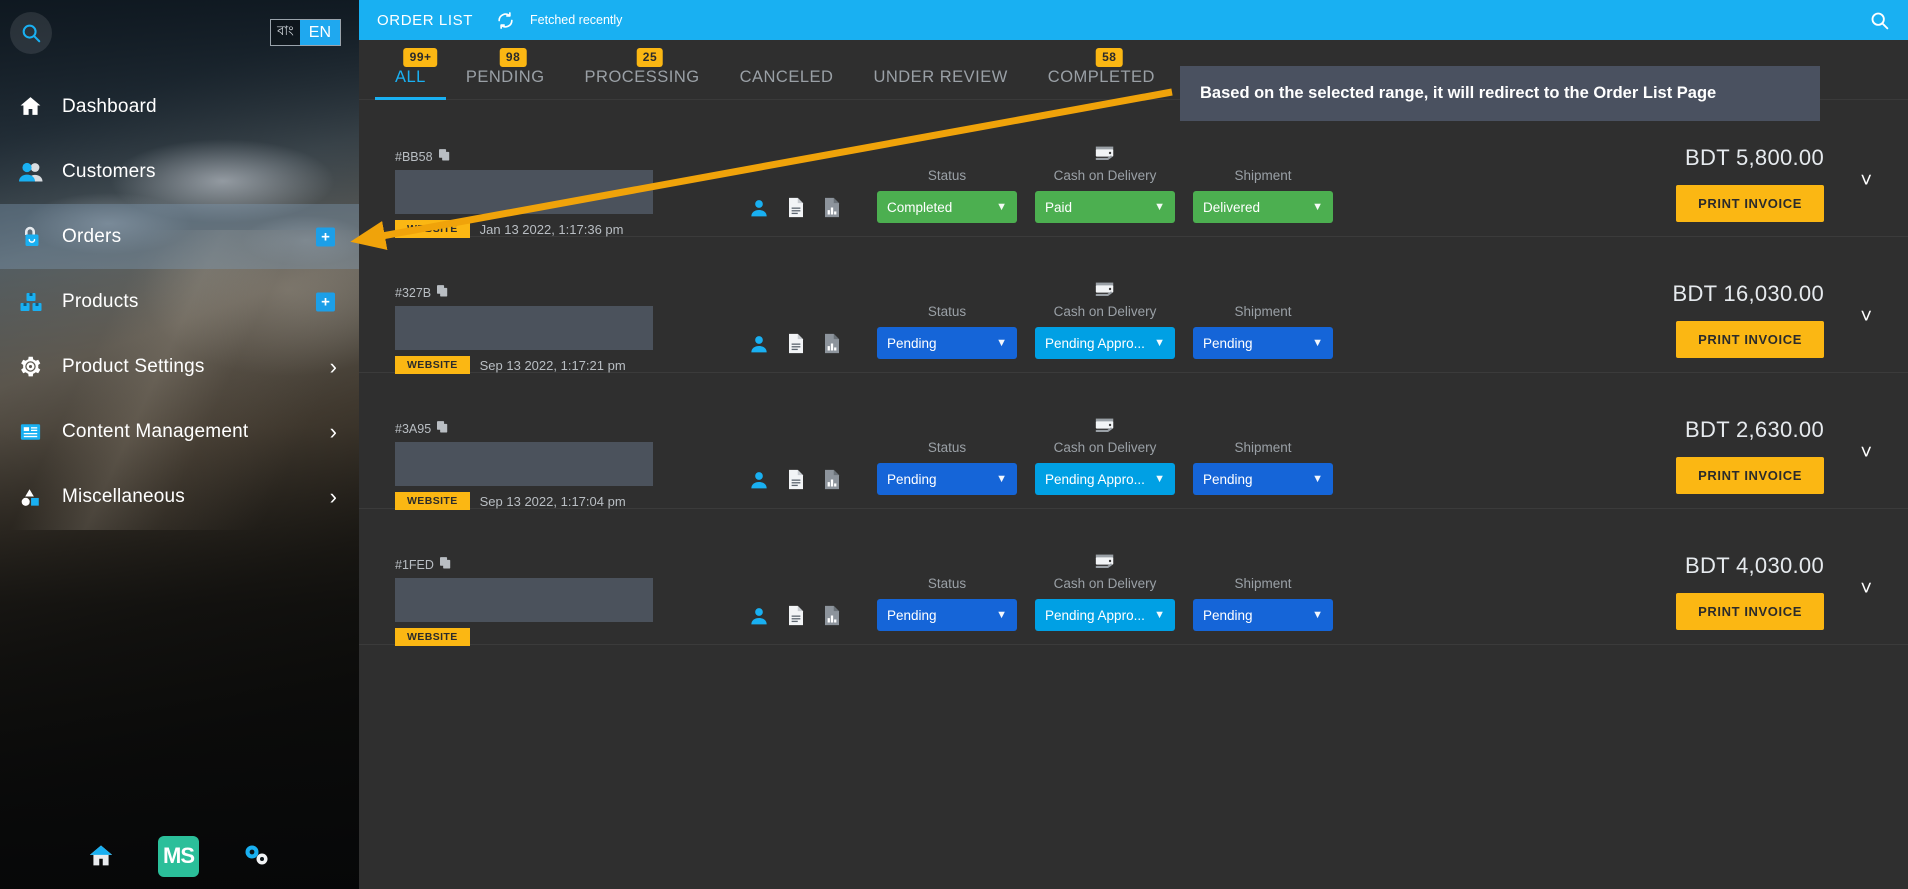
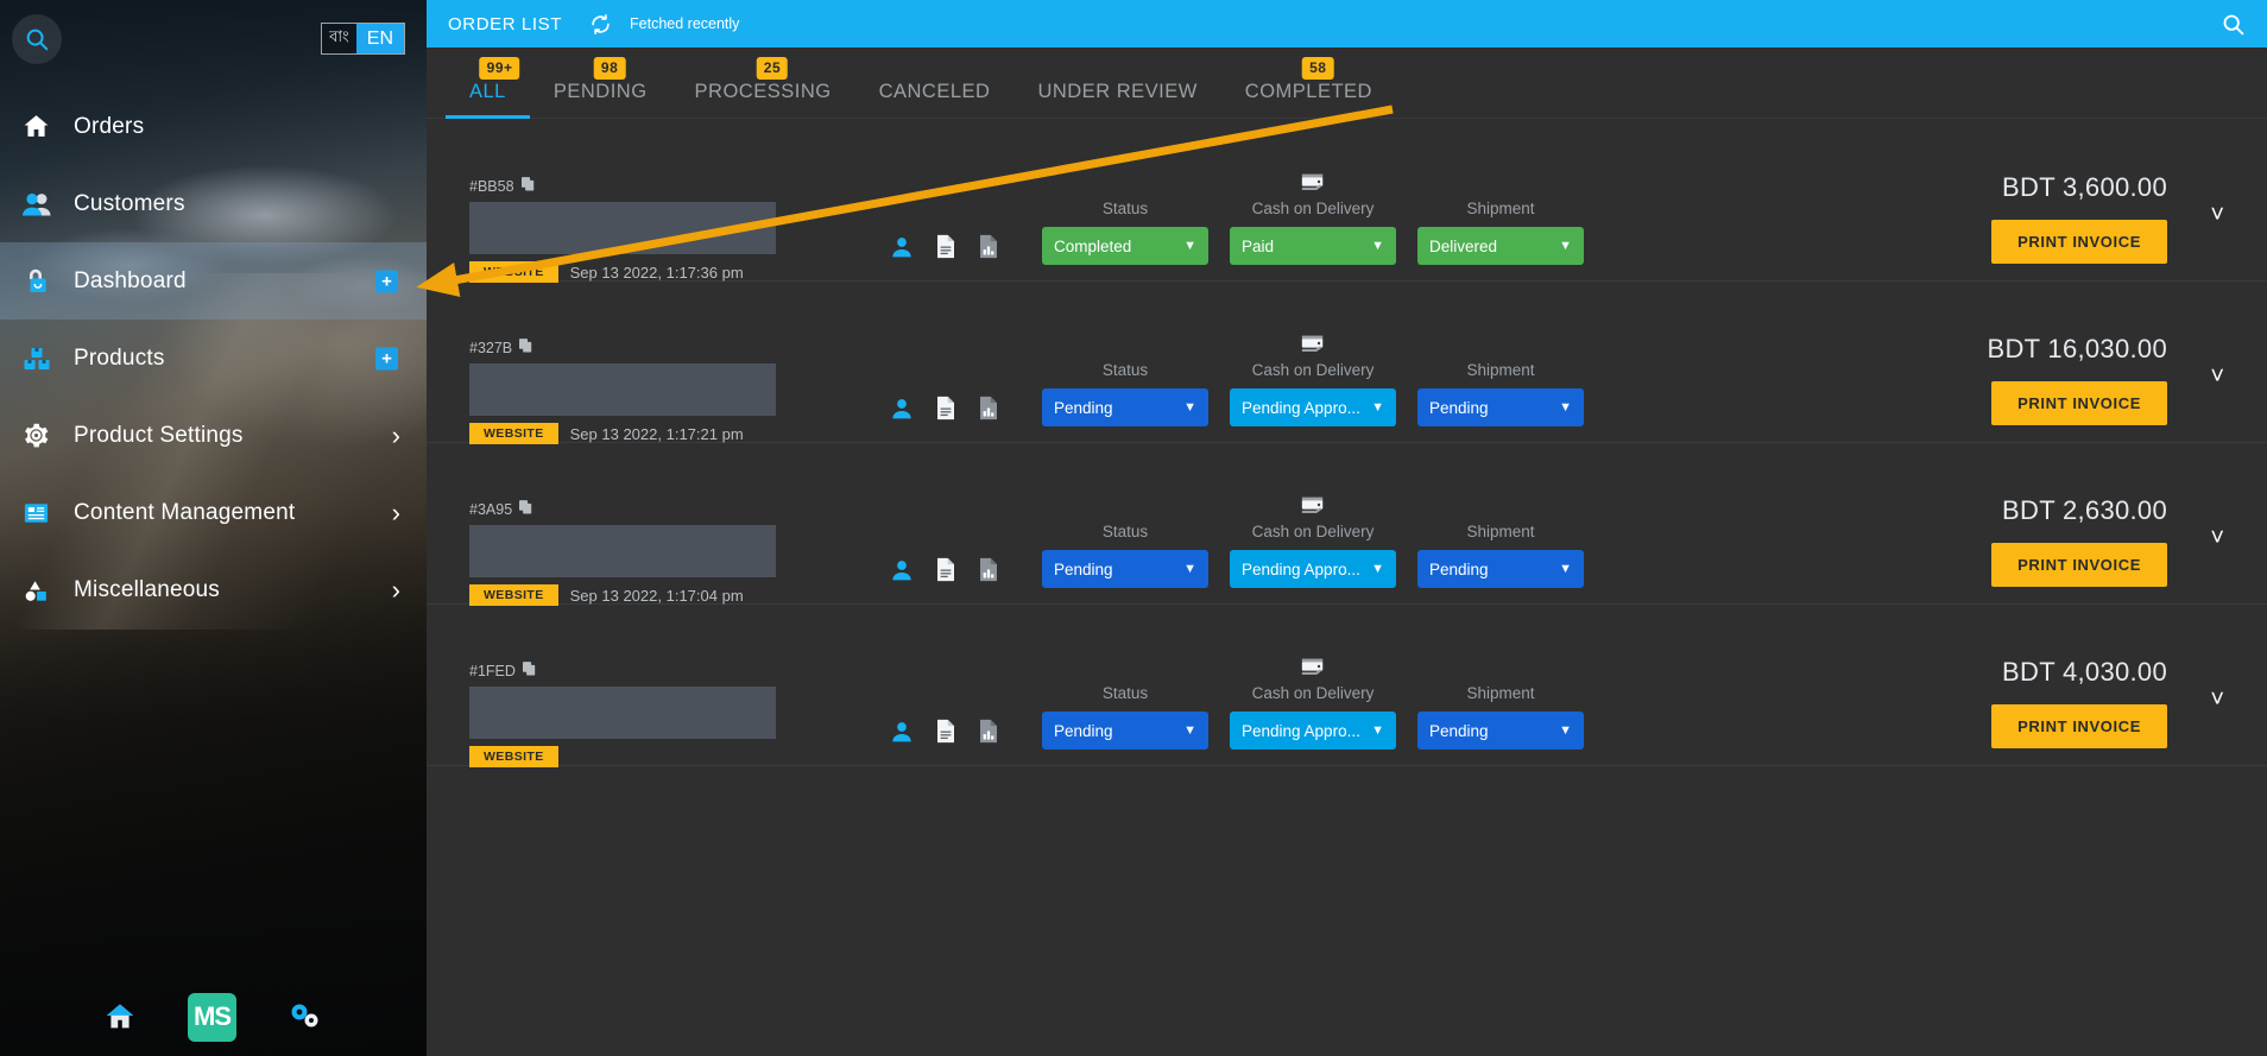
  বাং
  EN
- Dashboard
+ Orders
  Customers
- Orders
+ Dashboard
  +
  Products
  +
  Product Settings
  ›
  Content Management
  ›
  Miscellaneous
  ›
  MS
  ORDER LIST
  Fetched recently
  99+
  ALL
  98
  PENDING
  25
  PROCESSING
  CANCELED
  UNDER REVIEW
  58
  COMPLETED
  #BB58
- Jan 13 2022, 1:17:36 pm
+ Sep 13 2022, 1:17:36 pm
  Status
  Completed
  ▼
  Cash on Delivery
  Paid
  ▼
  Shipment
  Delivered
  ▼
- BDT 5,800.00
+ BDT 3,600.00
  PRINT INVOICE
  ˅
  #327B
  WEBSITE
  Sep 13 2022, 1:17:21 pm
  Status
  Pending
  ▼
  Cash on Delivery
  Pending Appro...
  ▼
  Shipment
  Pending
  ▼
  BDT 16,030.00
  PRINT INVOICE
  ˅
  #3A95
  WEBSITE
  Sep 13 2022, 1:17:04 pm
  Status
  Pending
  ▼
  Cash on Delivery
  Pending Appro...
  ▼
  Shipment
  Pending
  ▼
  BDT 2,630.00
  PRINT INVOICE
  ˅
  #1FED
  WEBSITE
  Status
  Pending
  ▼
  Cash on Delivery
  Pending Appro...
  ▼
  Shipment
  Pending
  ▼
  BDT 4,030.00
  PRINT INVOICE
  ˅
- Based on the selected range, it will redirect to the Order List Page
